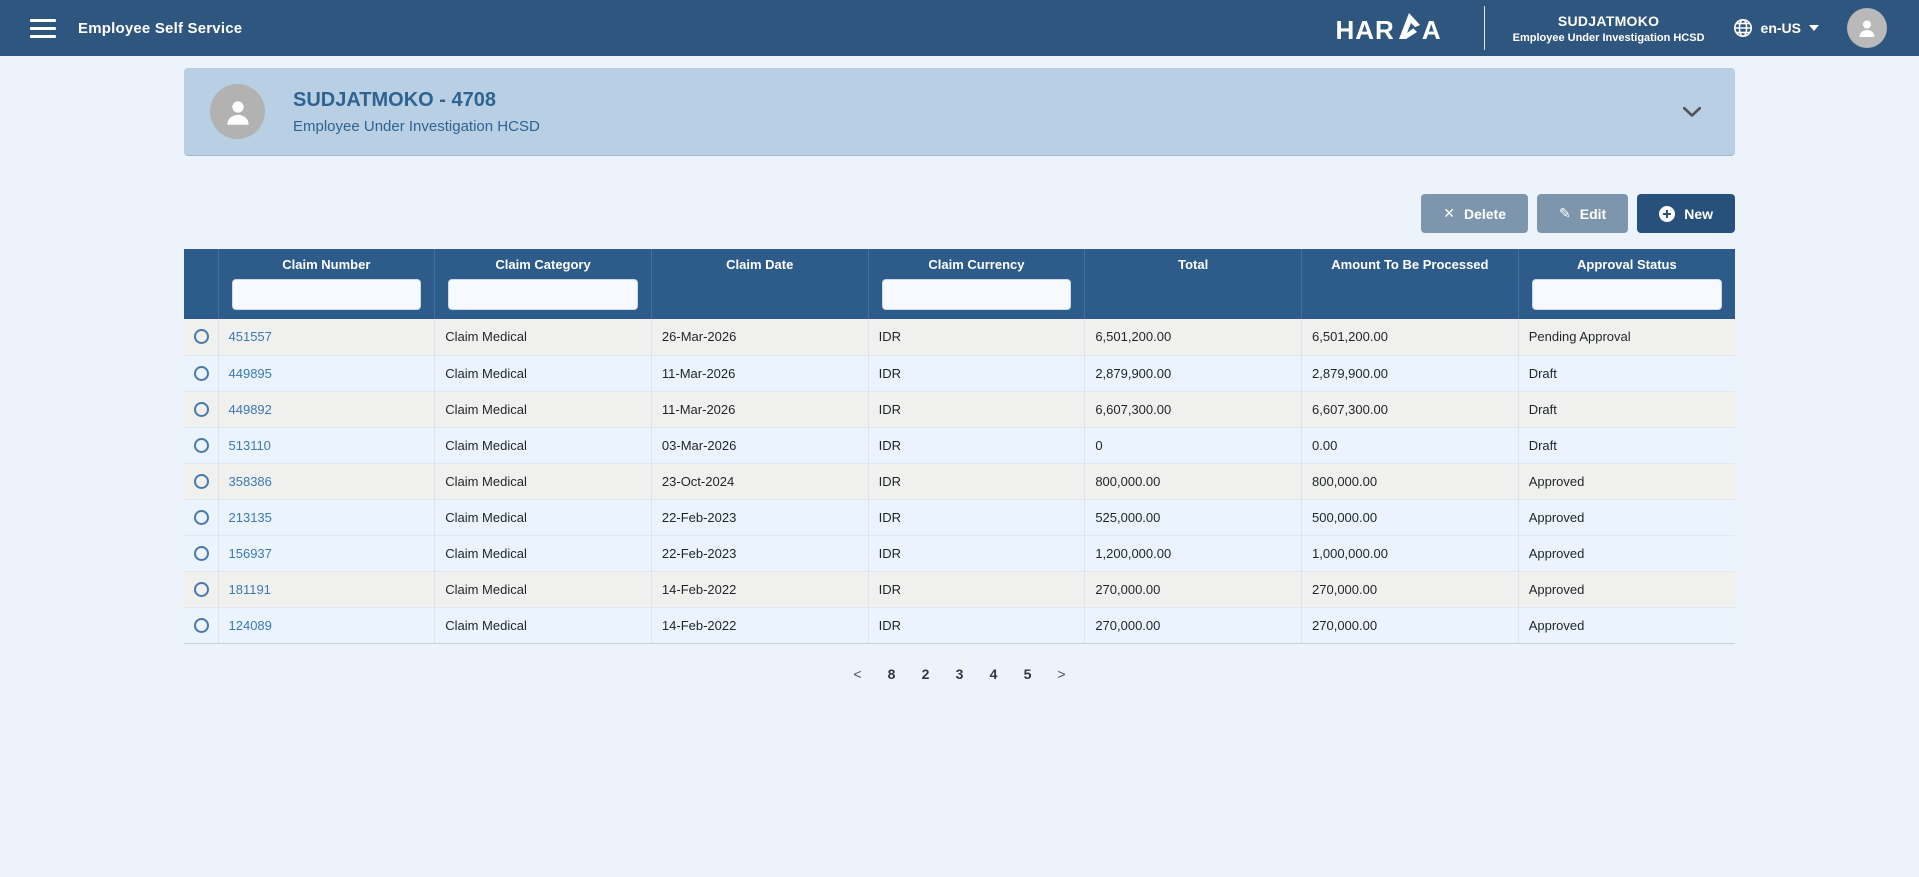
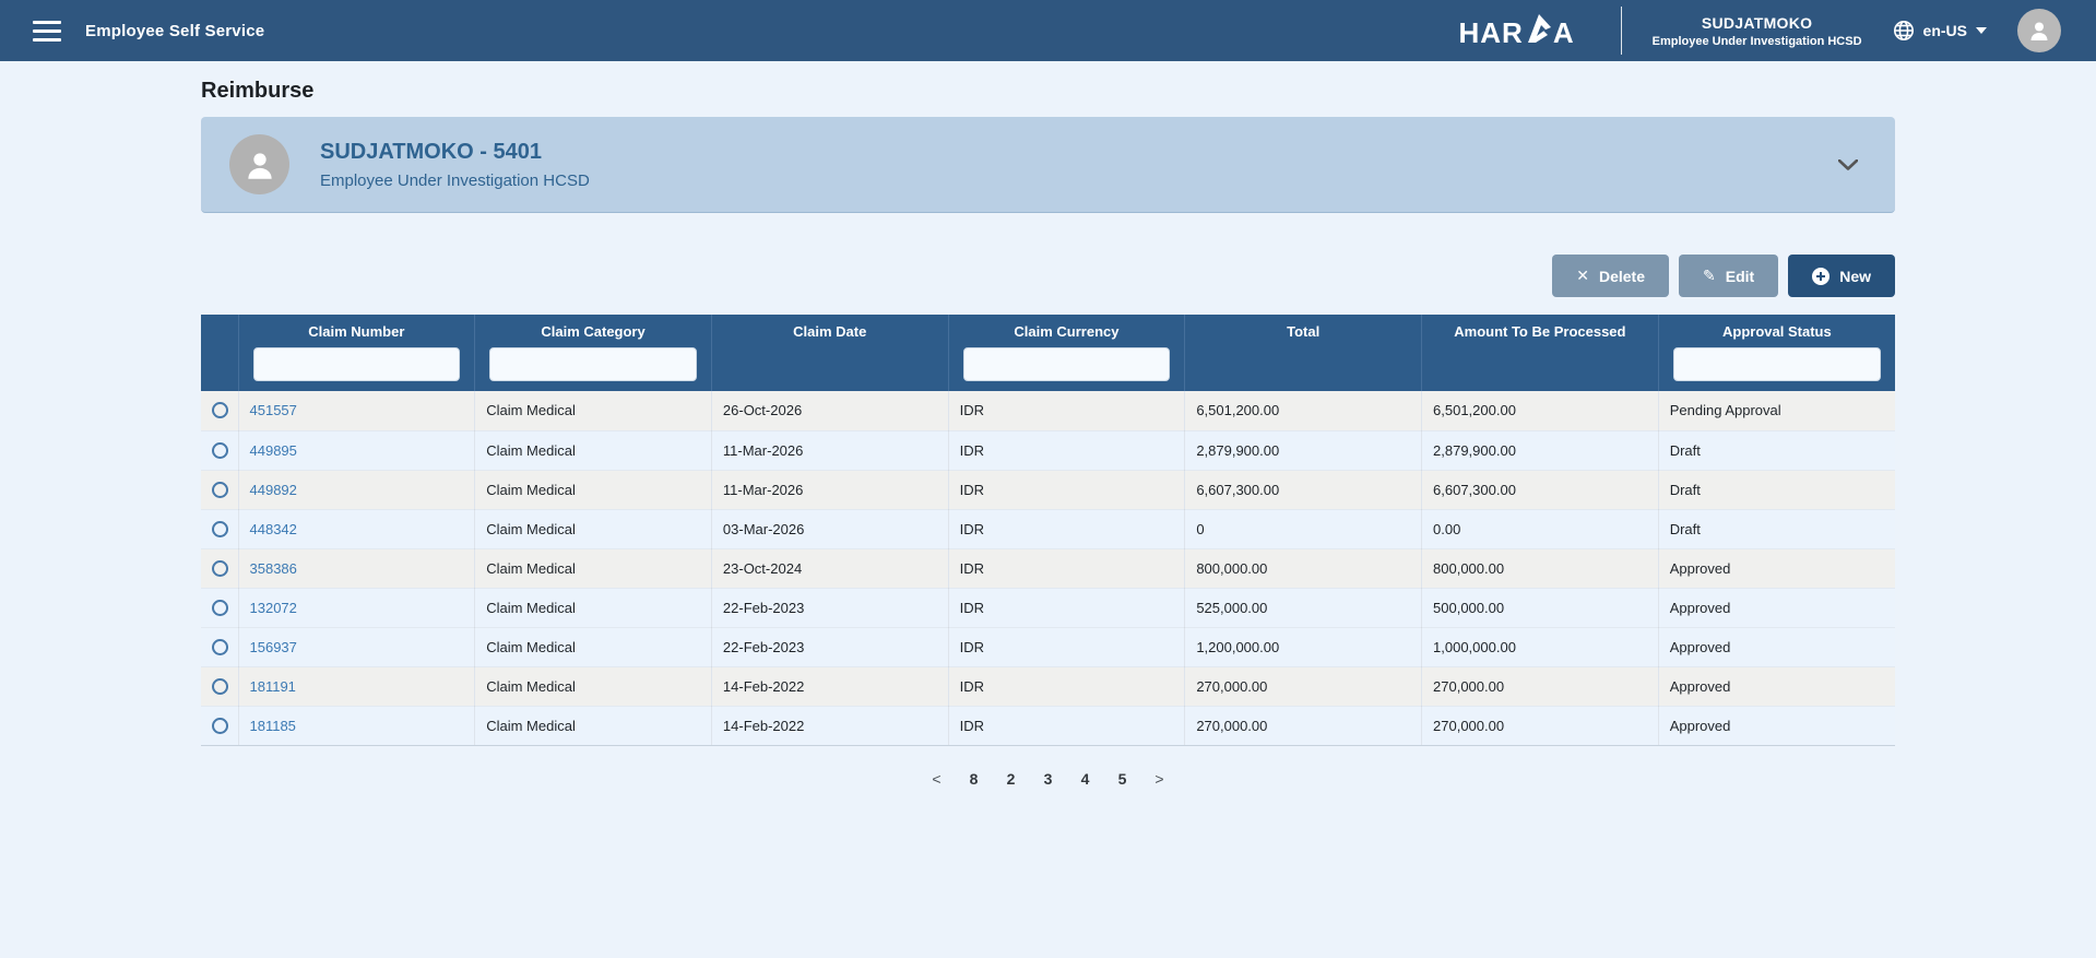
  Employee Self Service
  HAR
  A
  SUDJATMOKO
  Employee Under Investigation HCSD
  en-US
+ Reimburse
- SUDJATMOKO - 4708
+ SUDJATMOKO - 5401
  Employee Under Investigation HCSD
  ✕
  Delete
  ✎
  Edit
  New
  	Claim Number	Claim Category	Claim Date	Claim Currency	Total	Amount To Be Processed	Approval Status
- 	451557	Claim Medical	26-Mar-2026	IDR	6,501,200.00	6,501,200.00	Pending Approval
+ 	451557	Claim Medical	26-Oct-2026	IDR	6,501,200.00	6,501,200.00	Pending Approval
  	449895	Claim Medical	11-Mar-2026	IDR	2,879,900.00	2,879,900.00	Draft
  	449892	Claim Medical	11-Mar-2026	IDR	6,607,300.00	6,607,300.00	Draft
- 	513110	Claim Medical	03-Mar-2026	IDR	0	0.00	Draft
+ 	448342	Claim Medical	03-Mar-2026	IDR	0	0.00	Draft
  	358386	Claim Medical	23-Oct-2024	IDR	800,000.00	800,000.00	Approved
- 	213135	Claim Medical	22-Feb-2023	IDR	525,000.00	500,000.00	Approved
+ 	132072	Claim Medical	22-Feb-2023	IDR	525,000.00	500,000.00	Approved
  	156937	Claim Medical	22-Feb-2023	IDR	1,200,000.00	1,000,000.00	Approved
  	181191	Claim Medical	14-Feb-2022	IDR	270,000.00	270,000.00	Approved
- 	124089	Claim Medical	14-Feb-2022	IDR	270,000.00	270,000.00	Approved
+ 	181185	Claim Medical	14-Feb-2022	IDR	270,000.00	270,000.00	Approved
  <
  8
  2
  3
  4
  5
  >
